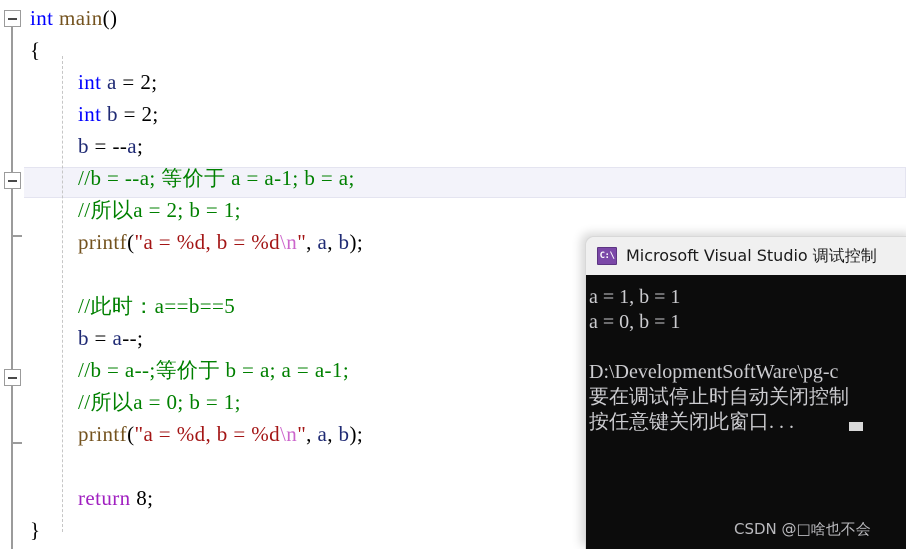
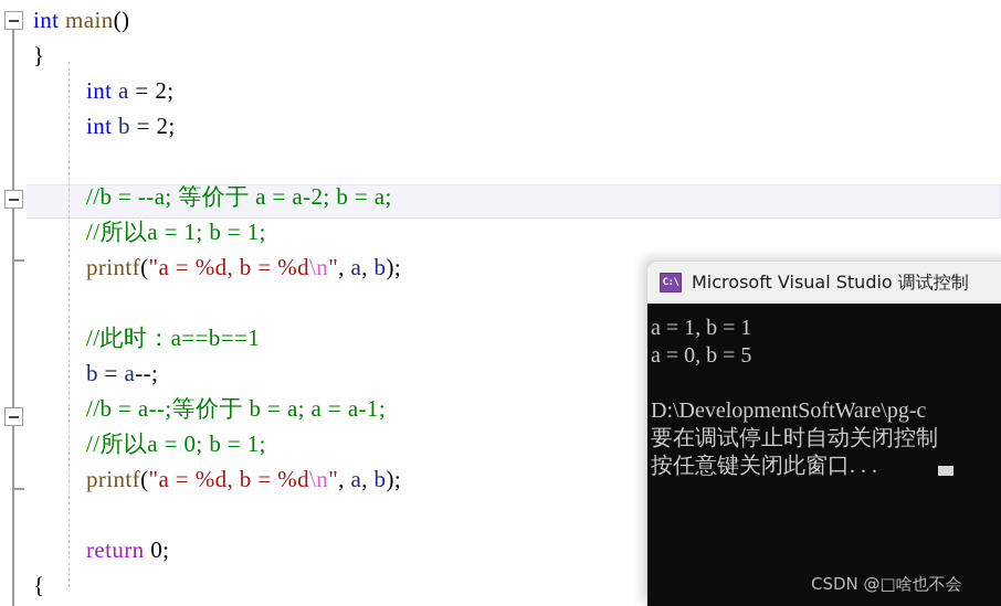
  int main()
- {
+ }
  int a = 2;
  int b = 2;
- b = --a;
- //b = --a; 等价于 a = a-1; b = a;
+ //b = --a; 等价于 a = a-2; b = a;
- //所以a = 2; b = 1;
+ //所以a = 1; b = 1;
  printf("a = %d, b = %d\n", a, b);
- //此时：a==b==5
+ //此时：a==b==1
  b = a--;
  //b = a--;等价于 b = a; a = a-1;
  //所以a = 0; b = 1;
  printf("a = %d, b = %d\n", a, b);
- return 8;
+ return 0;
- }
+ {
  C:\
  Microsoft Visual Studio 调试控制
  CSDN @□啥也不会
  a = 1, b = 1
- a = 0, b = 1
+ a = 0, b = 5
  D:\DevelopmentSoftWare\pg-c
  要在调试停止时自动关闭控制
  按任意键关闭此窗口. . .
